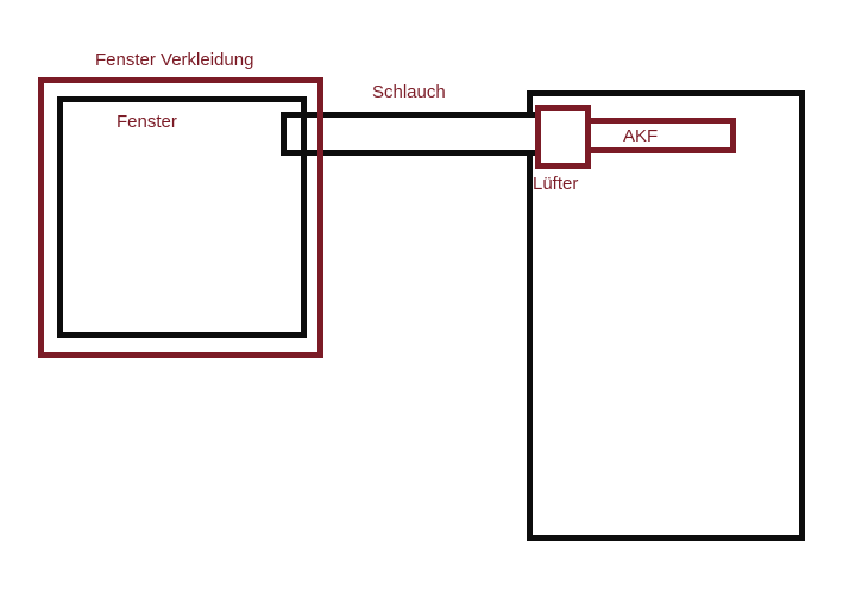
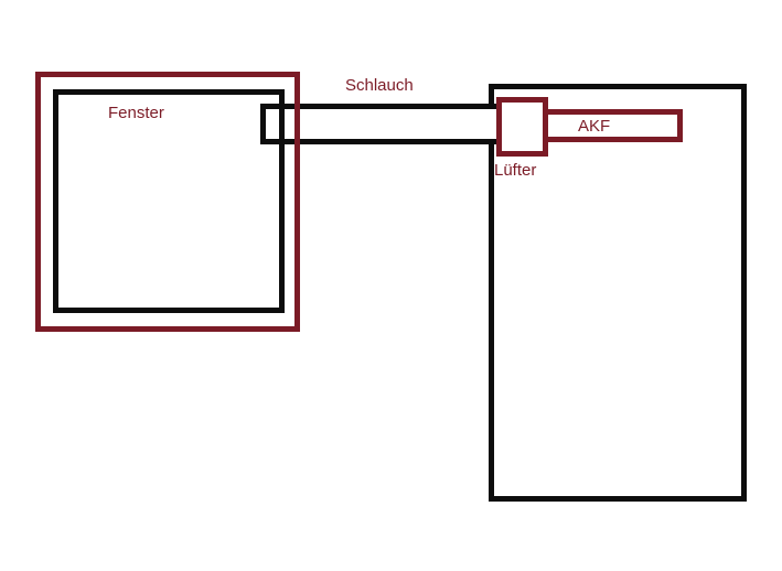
- Fenster Verkleidung
  Fenster
  Schlauch
  Lüfter
  AKF
